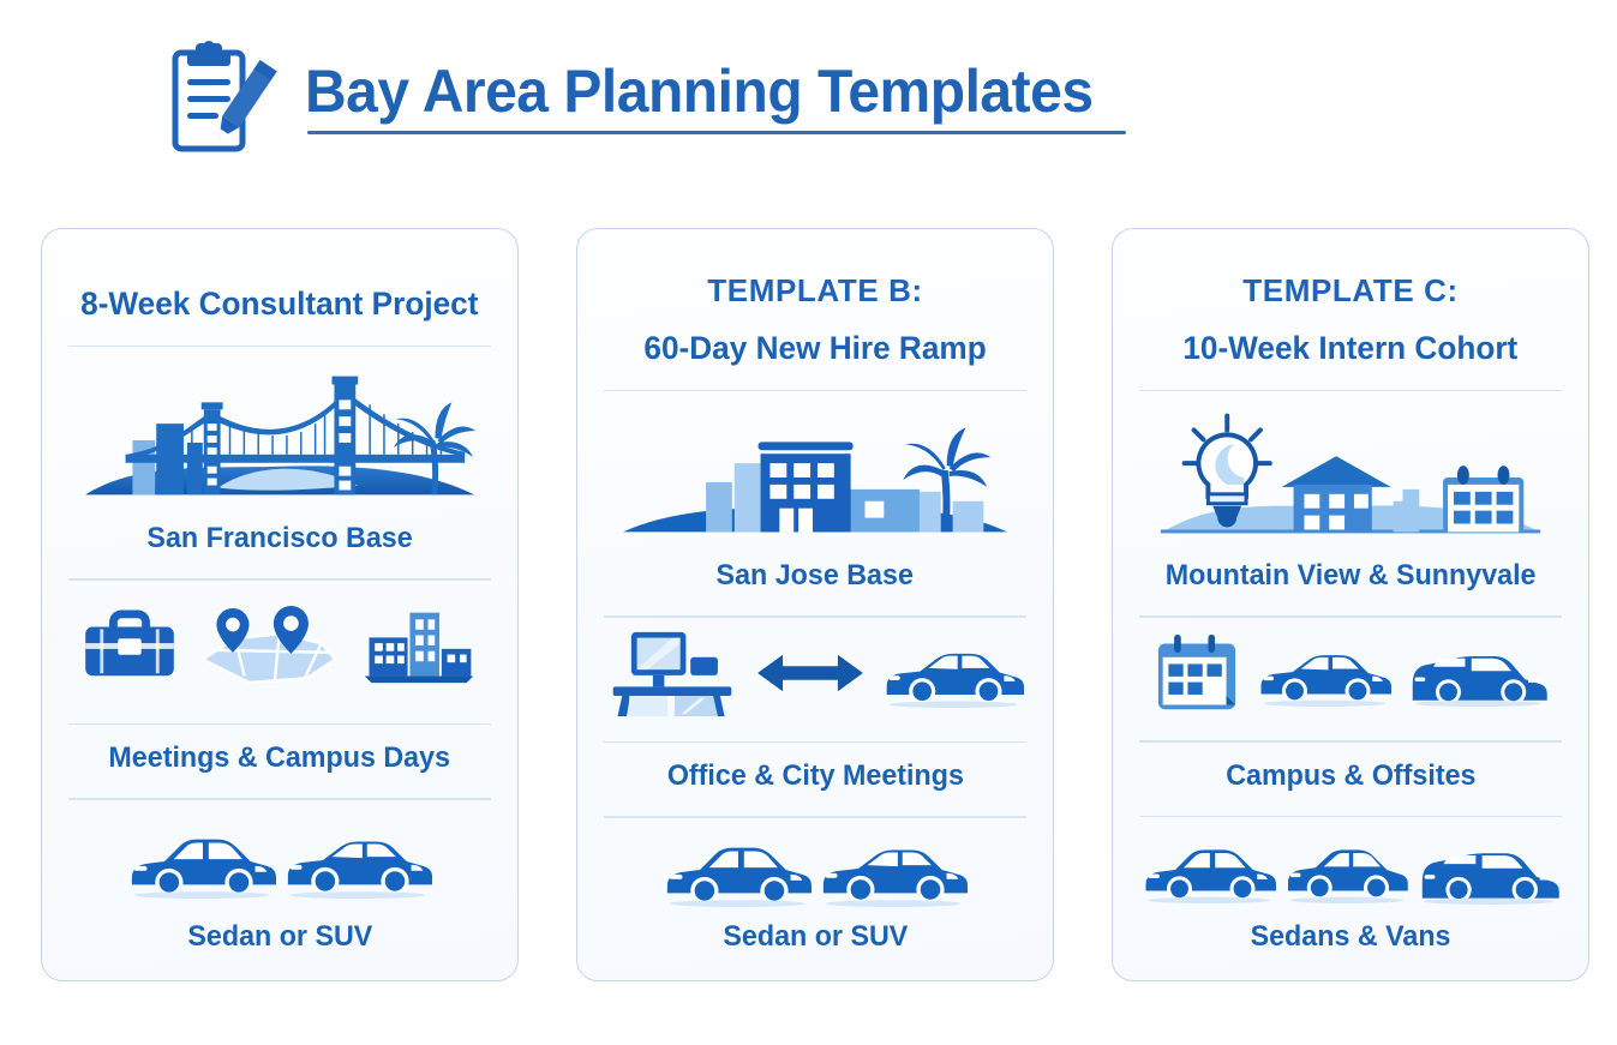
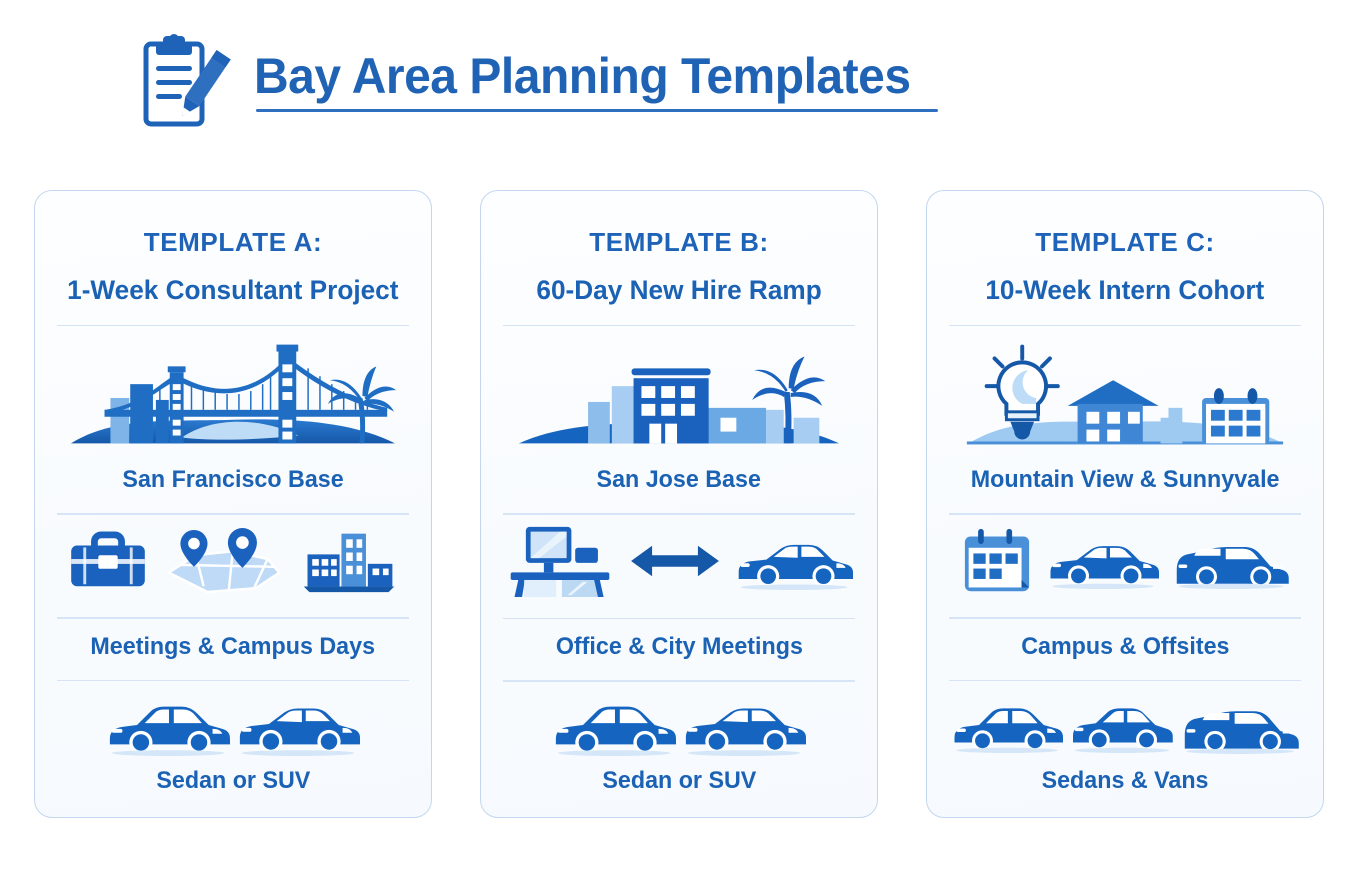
  Bay Area Planning Templates
+ TEMPLATE A:
- 8-Week Consultant Project
+ 1-Week Consultant Project
  San Francisco Base
  Meetings & Campus Days
  Sedan or SUV
  TEMPLATE B:
  60-Day New Hire Ramp
  San Jose Base
  Office & City Meetings
  Sedan or SUV
  TEMPLATE C:
  10-Week Intern Cohort
  Mountain View & Sunnyvale
  Campus & Offsites
  Sedans & Vans
